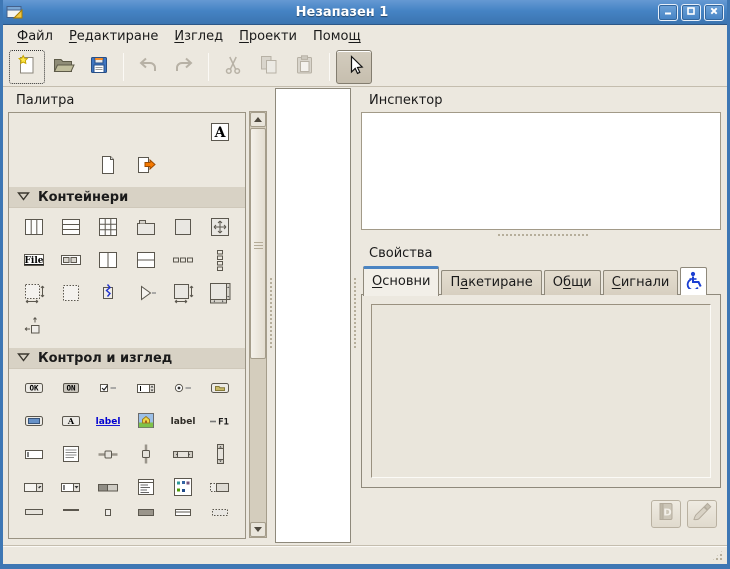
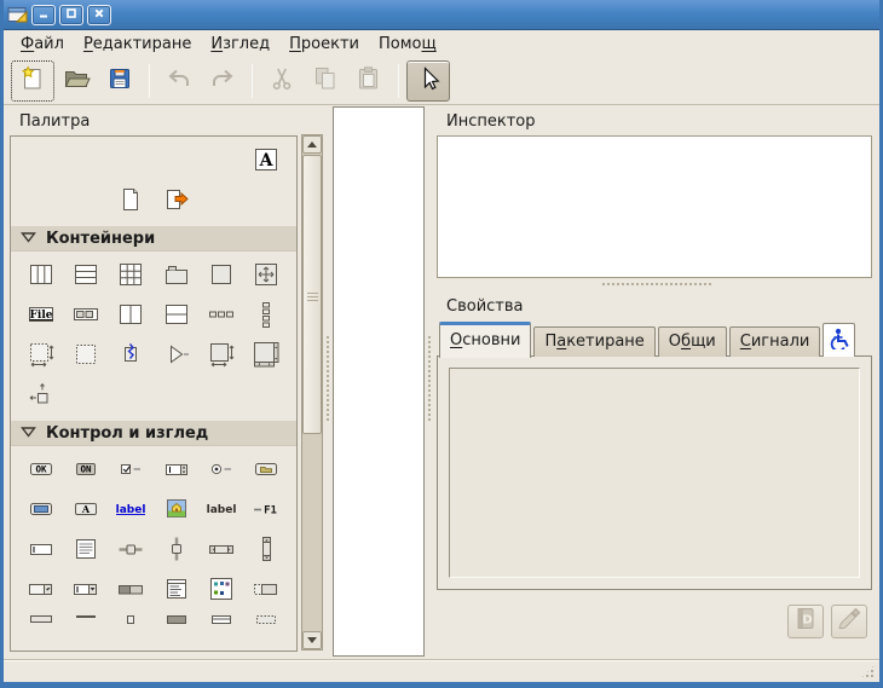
- Незапазен 1
  Файл
  Редактиране
  Изглед
  Проекти
  Помощ
  Палитра
  A
  Контейнери
  File
  Контрол и изглед
  OK
  ON
  A
  label
  label
  F1
  Инспектор
  Свойства
  Основни
  Пакетиране
  Общи
  Сигнали
  D
